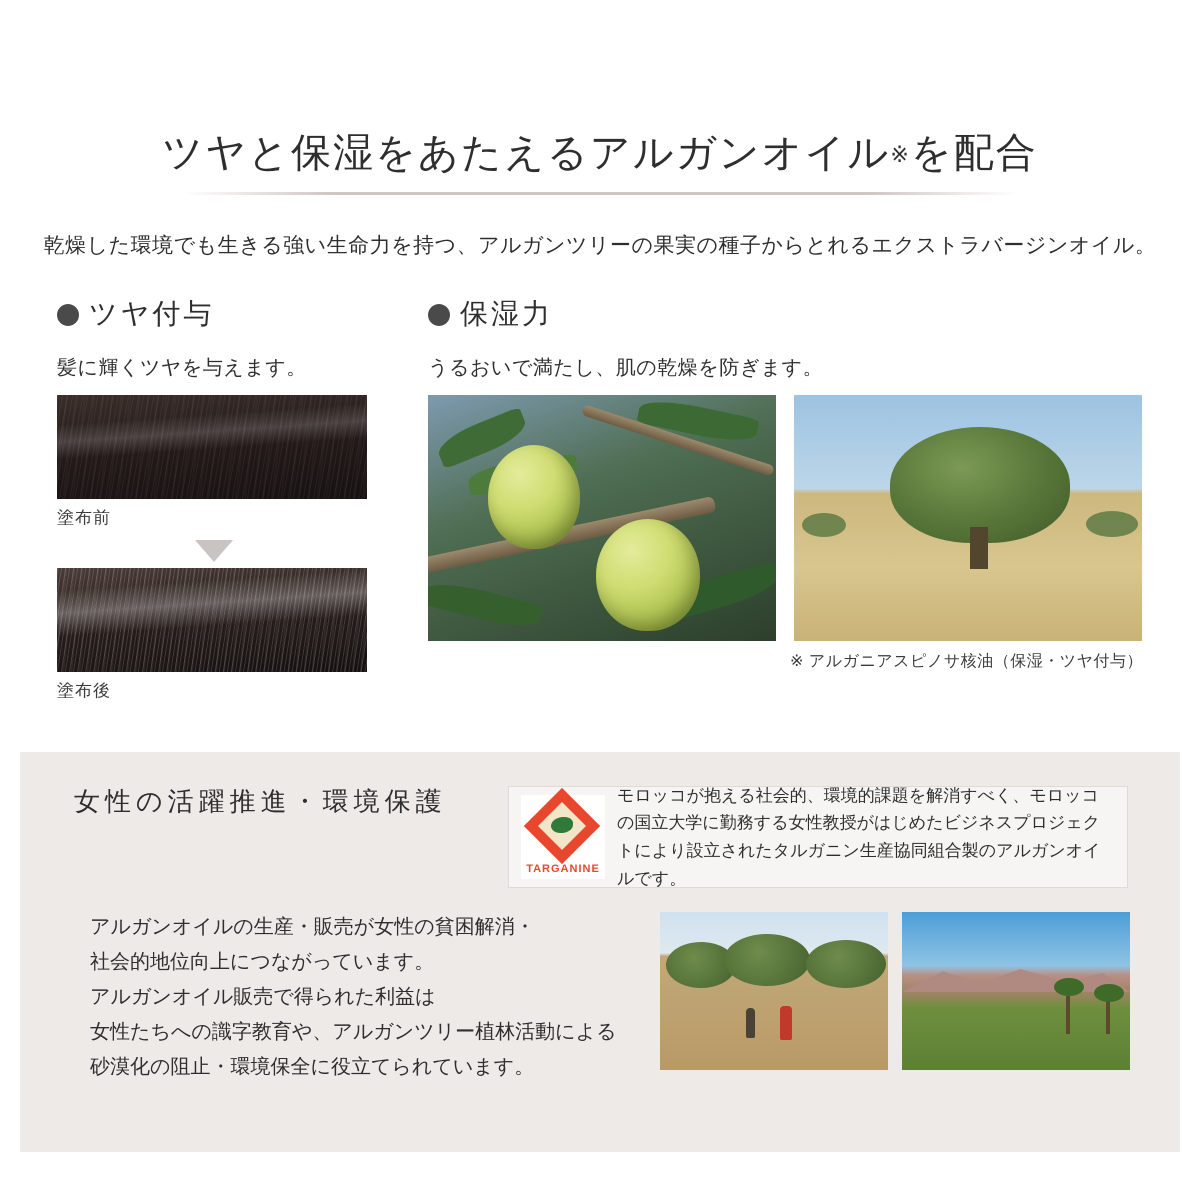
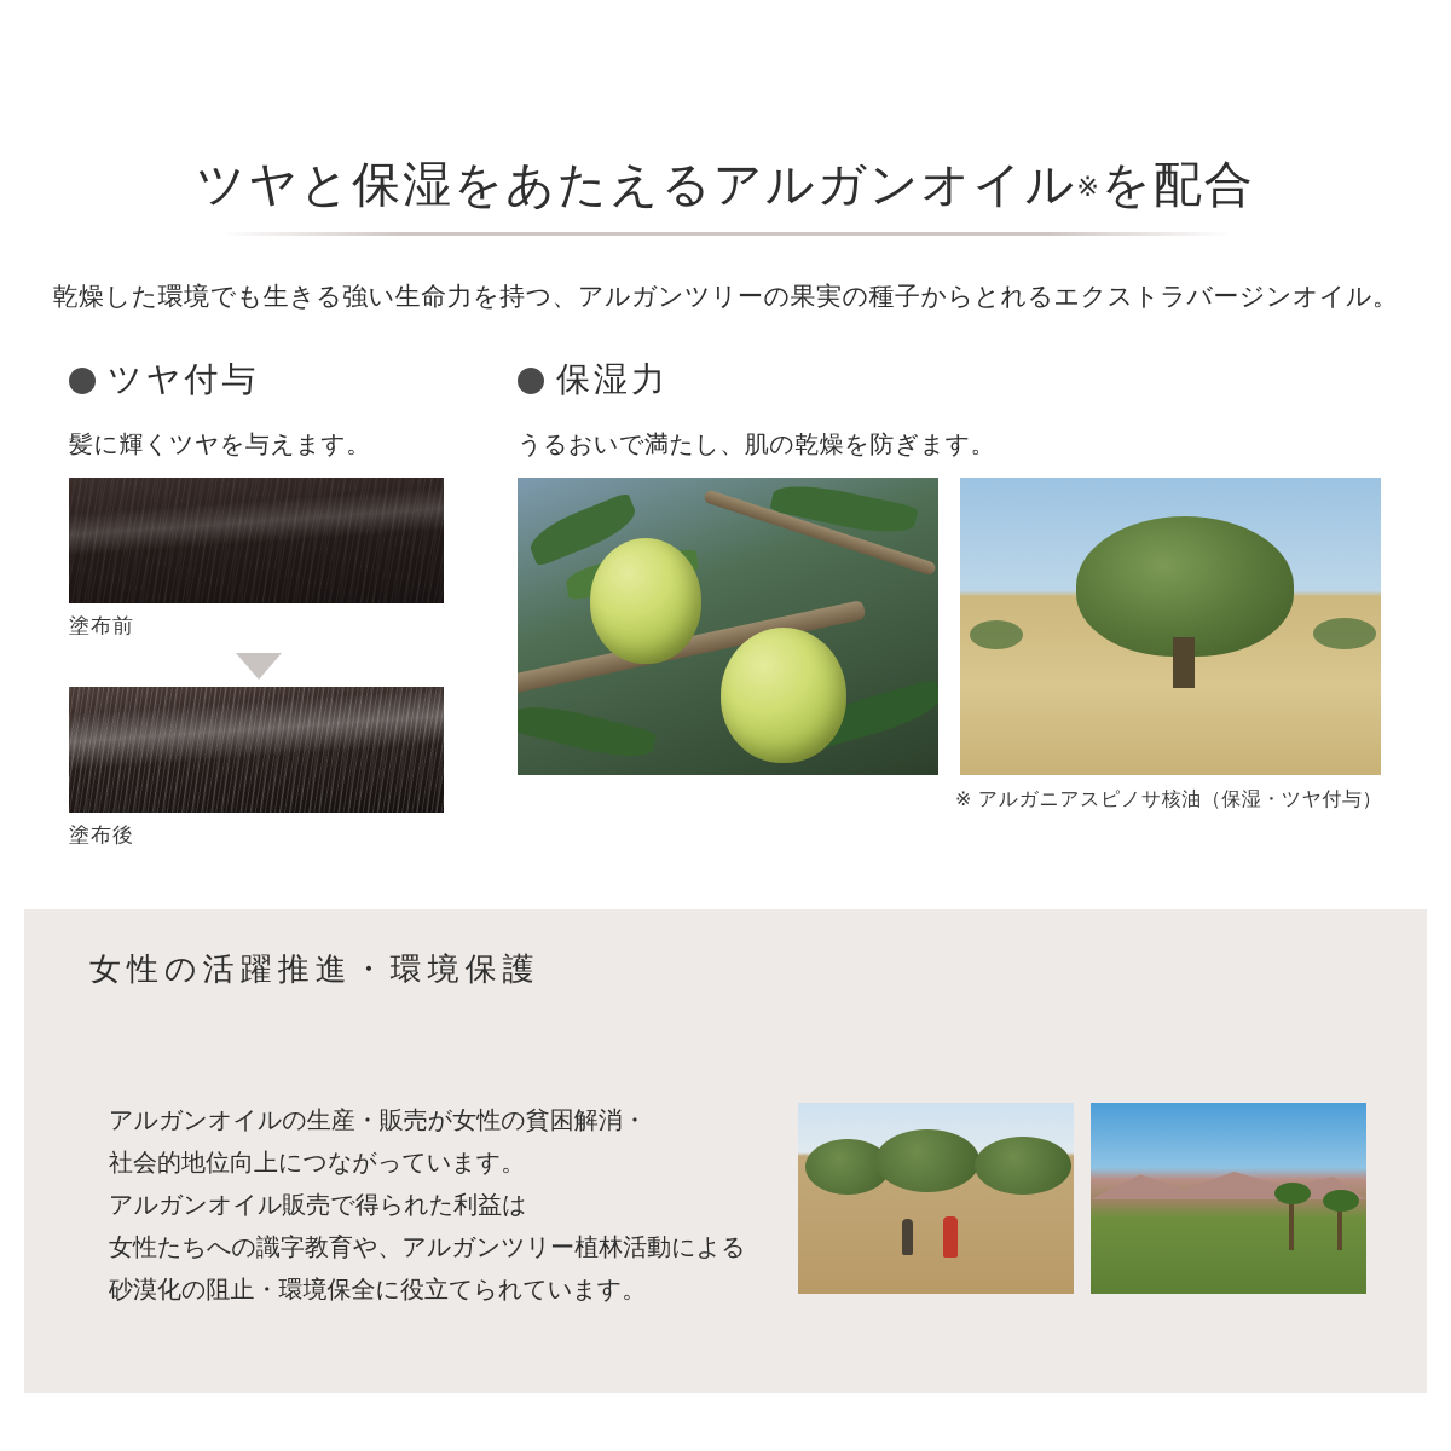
  ツヤと保湿をあたえるアルガンオイル※を配合
  乾燥した環境でも生きる強い生命力を持つ、アルガンツリーの果実の種子からとれるエクストラバージンオイル。
  ツヤ付与
  髪に輝くツヤを与えます。
  塗布前
  塗布後
  保湿力
  うるおいで満たし、肌の乾燥を防ぎます。
  ※ アルガニアスピノサ核油（保湿・ツヤ付与）
  女性の活躍推進・環境保護
- TARGANINE
- モロッコが抱える社会的、環境的課題を解消すべく、モロッコの国立大学に勤務する女性教授がはじめたビジネスプロジェクトにより設立されたタルガニン生産協同組合製のアルガンオイルです。
  アルガンオイルの生産・販売が女性の貧困解消・
  社会的地位向上につながっています。
  アルガンオイル販売で得られた利益は
  女性たちへの識字教育や、アルガンツリー植林活動による
  砂漠化の阻止・環境保全に役立てられています。
